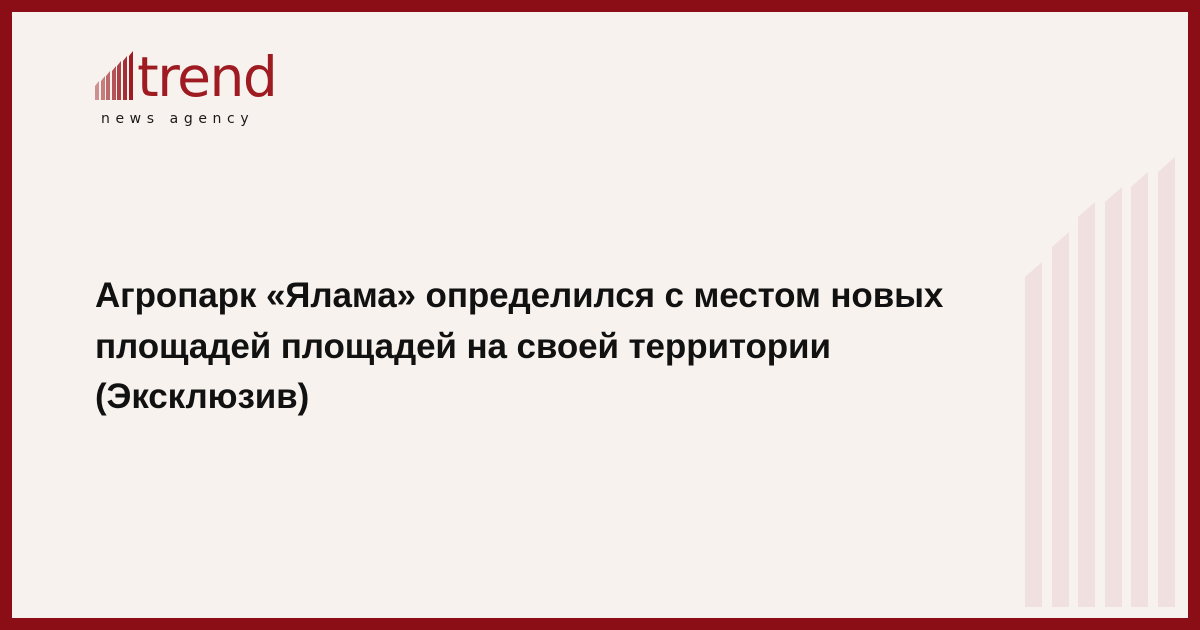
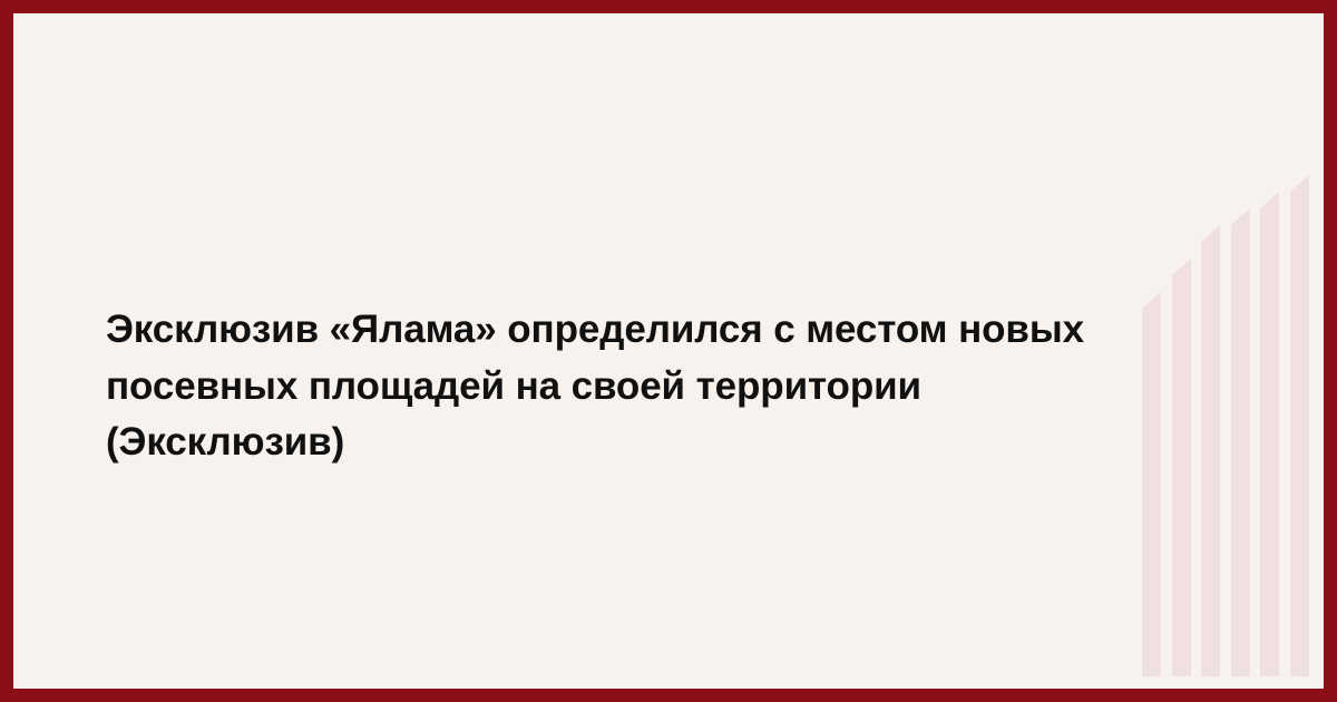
- trend
- news agency
- Агропарк «Ялама» определился с местом новых
+ Эксклюзив «Ялама» определился с местом новых
- площадей площадей на своей территории
+ посевных площадей на своей территории
  (Эксклюзив)
